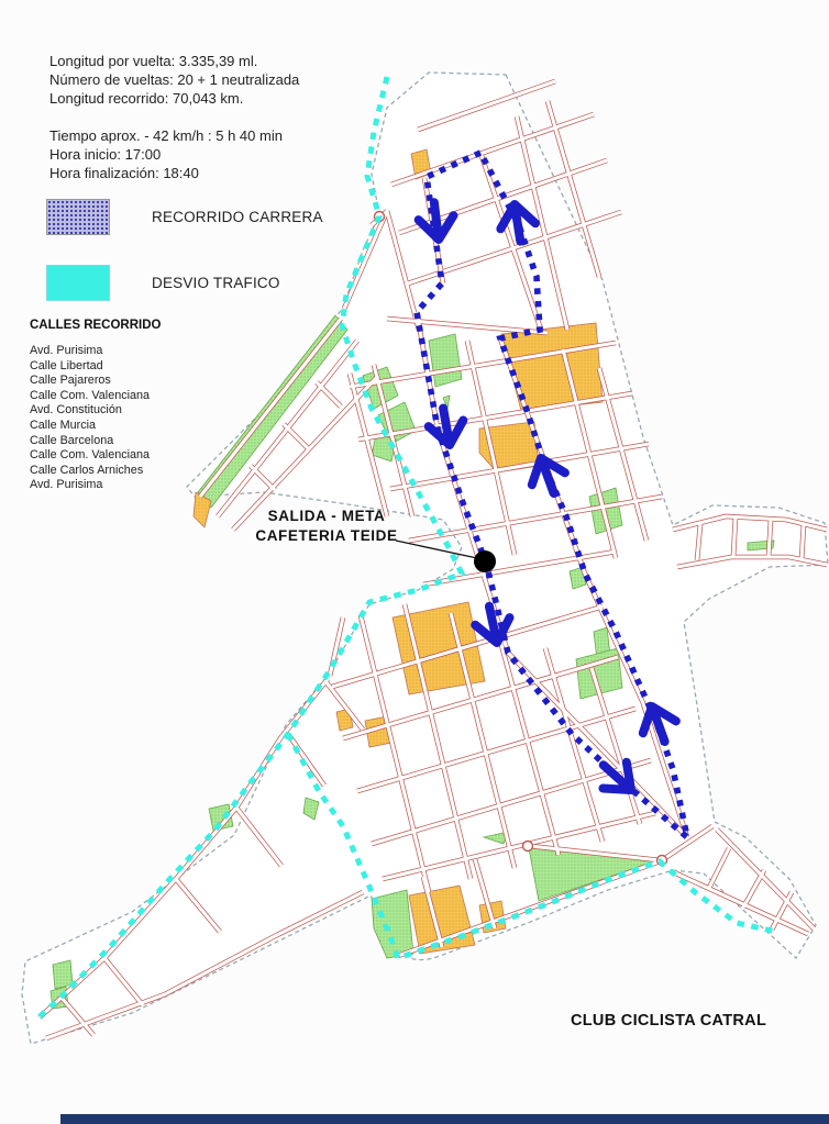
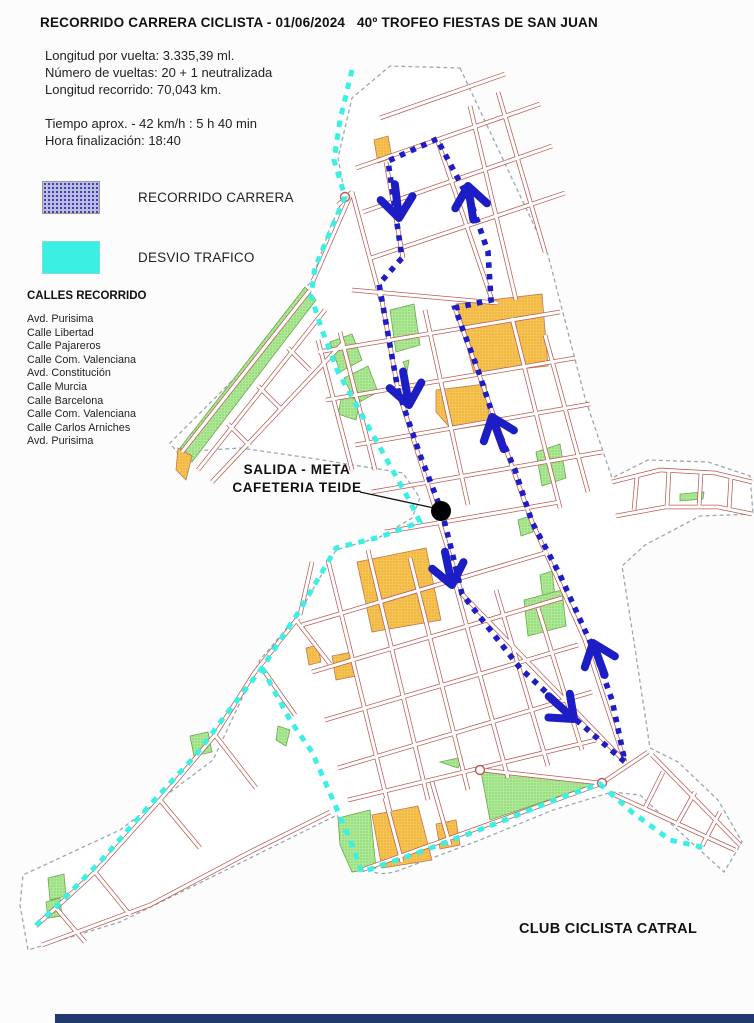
  SALIDA - META
  CAFETERIA TEIDE
+ RECORRIDO CARRERA CICLISTA - 01/06/2024 40º TROFEO FIESTAS DE SAN JUAN
  Longitud por vuelta: 3.335,39 ml.
  Número de vueltas: 20 + 1 neutralizada
  Longitud recorrido: 70,043 km.
  Tiempo aprox. - 42 km/h : 5 h 40 min
- Hora inicio: 17:00
  Hora finalización: 18:40
  RECORRIDO CARRERA
  DESVIO TRAFICO
  CALLES RECORRIDO
  Avd. Purisima
  Calle Libertad
  Calle Pajareros
  Calle Com. Valenciana
  Avd. Constitución
  Calle Murcia
  Calle Barcelona
  Calle Com. Valenciana
  Calle Carlos Arniches
  Avd. Purisima
  CLUB CICLISTA CATRAL
